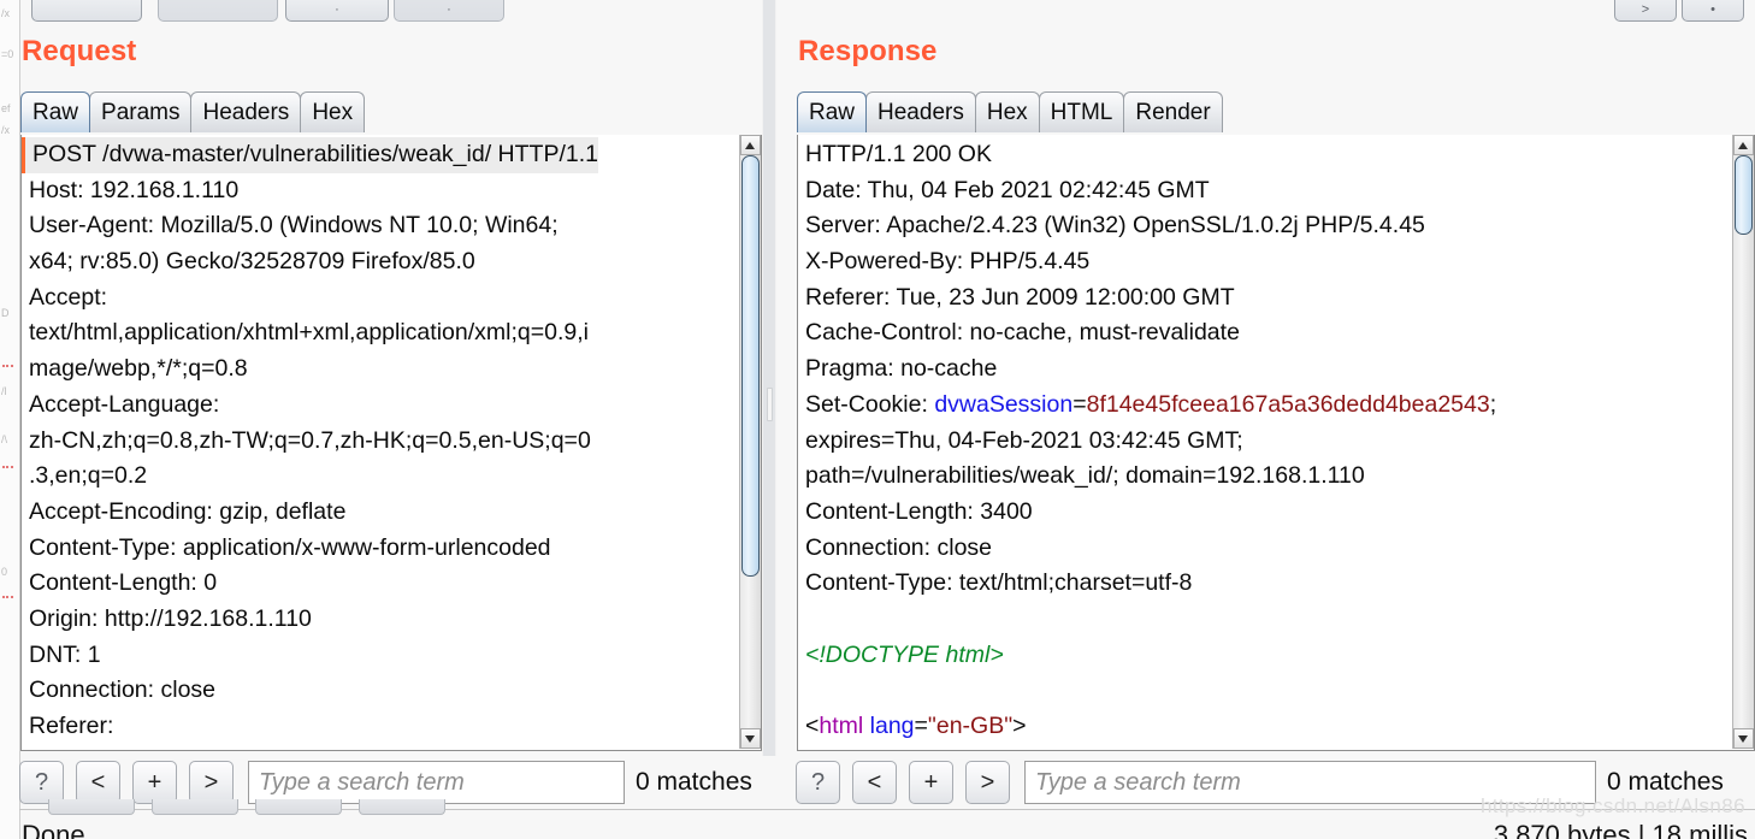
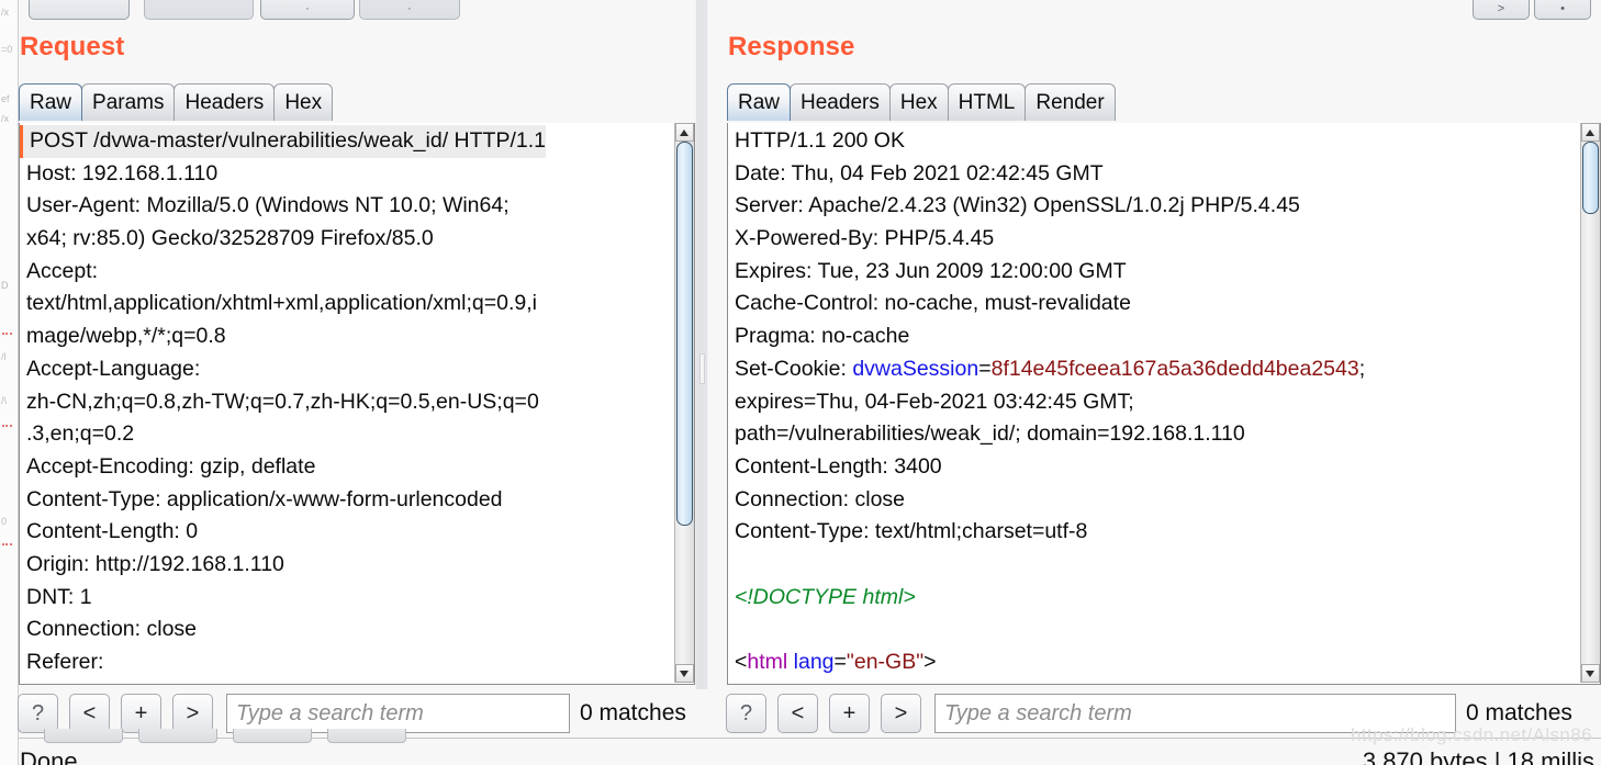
  /x
  =0
  ef
  /x
  D
  /l
  /\
  0
  ·
  ·
  >
  •
  Request
  Raw
  Params
  Headers
  Hex
  POST /dvwa-master/vulnerabilities/weak_id/ HTTP/1.1
  Host: 192.168.1.110
  User-Agent: Mozilla/5.0 (Windows NT 10.0; Win64;
  x64; rv:85.0) Gecko/32528709 Firefox/85.0
  Accept:
  text/html,application/xhtml+xml,application/xml;q=0.9,i
  mage/webp,*/*;q=0.8
  Accept-Language:
  zh-CN,zh;q=0.8,zh-TW;q=0.7,zh-HK;q=0.5,en-US;q=0
  .3,en;q=0.2
  Accept-Encoding: gzip, deflate
  Content-Type: application/x-www-form-urlencoded
  Content-Length: 0
  Origin: http://192.168.1.110
  DNT: 1
  Connection: close
  Referer:
  ?
  <
  +
  >
  Type a search term
  0 matches
  Response
  Raw
  Headers
  Hex
  HTML
  Render
  HTTP/1.1 200 OK
  Date: Thu, 04 Feb 2021 02:42:45 GMT
  Server: Apache/2.4.23 (Win32) OpenSSL/1.0.2j PHP/5.4.45
  X-Powered-By: PHP/5.4.45
- Referer: Tue, 23 Jun 2009 12:00:00 GMT
+ Expires: Tue, 23 Jun 2009 12:00:00 GMT
  Cache-Control: no-cache, must-revalidate
  Pragma: no-cache
  Set-Cookie: dvwaSession=8f14e45fceea167a5a36dedd4bea2543;
  expires=Thu, 04-Feb-2021 03:42:45 GMT;
  path=/vulnerabilities/weak_id/; domain=192.168.1.110
  Content-Length: 3400
  Connection: close
  Content-Type: text/html;charset=utf-8
  <!DOCTYPE html>
  <html lang="en-GB">
  ?
  <
  +
  >
  Type a search term
  0 matches
  https://blog.csdn.net/Alsn86
  Done
  3,870 bytes | 18 millis
